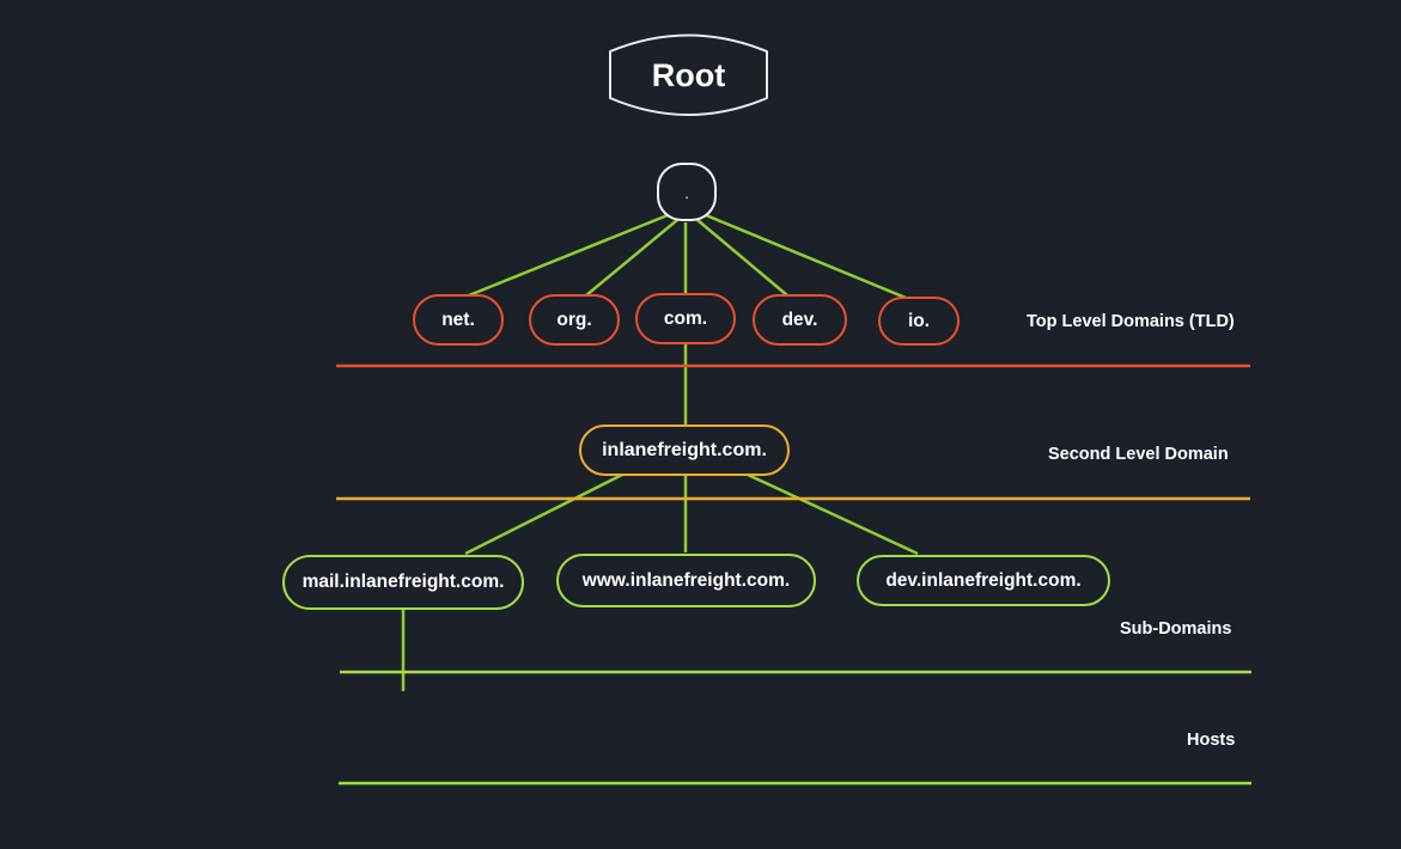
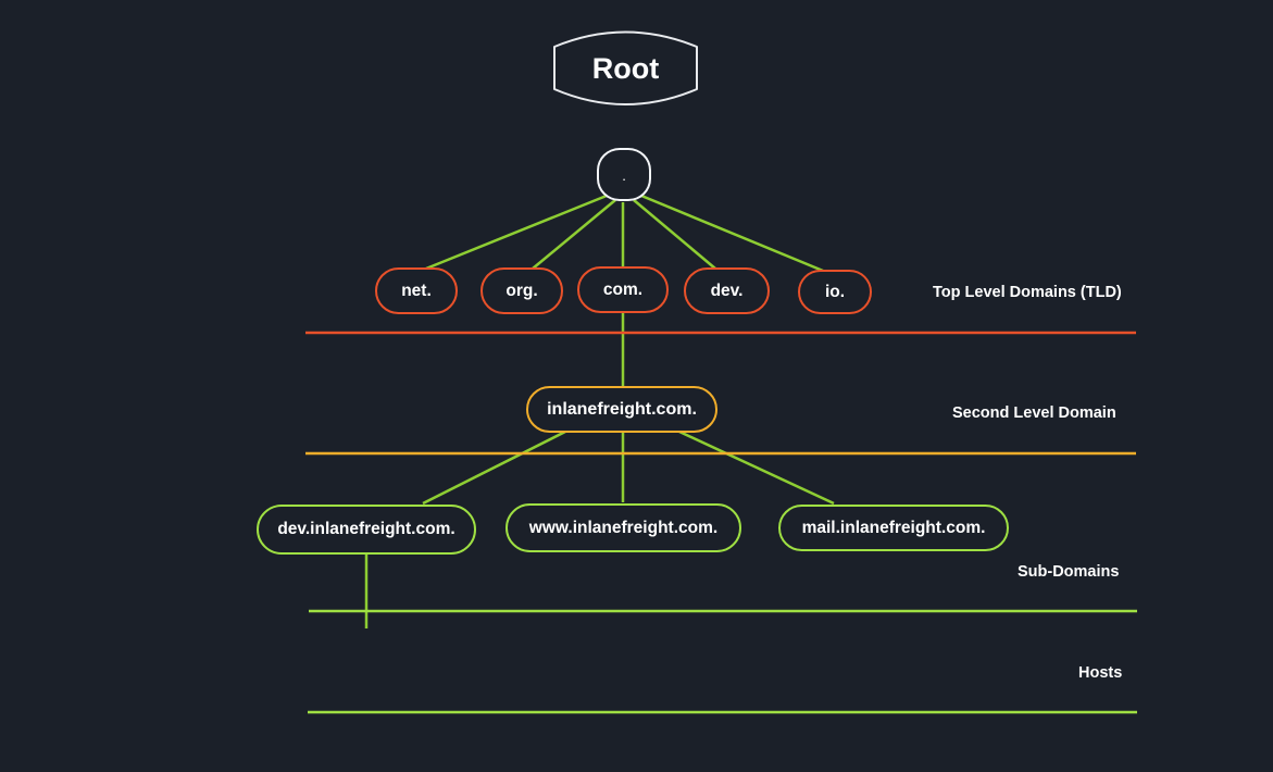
  Root
  .
  net.
  org.
  com.
  dev.
  io.
  inlanefreight.com.
- mail.inlanefreight.com.
+ dev.inlanefreight.com.
  www.inlanefreight.com.
- dev.inlanefreight.com.
+ mail.inlanefreight.com.
  Top Level Domains (TLD)
  Second Level Domain
  Sub-Domains
  Hosts
